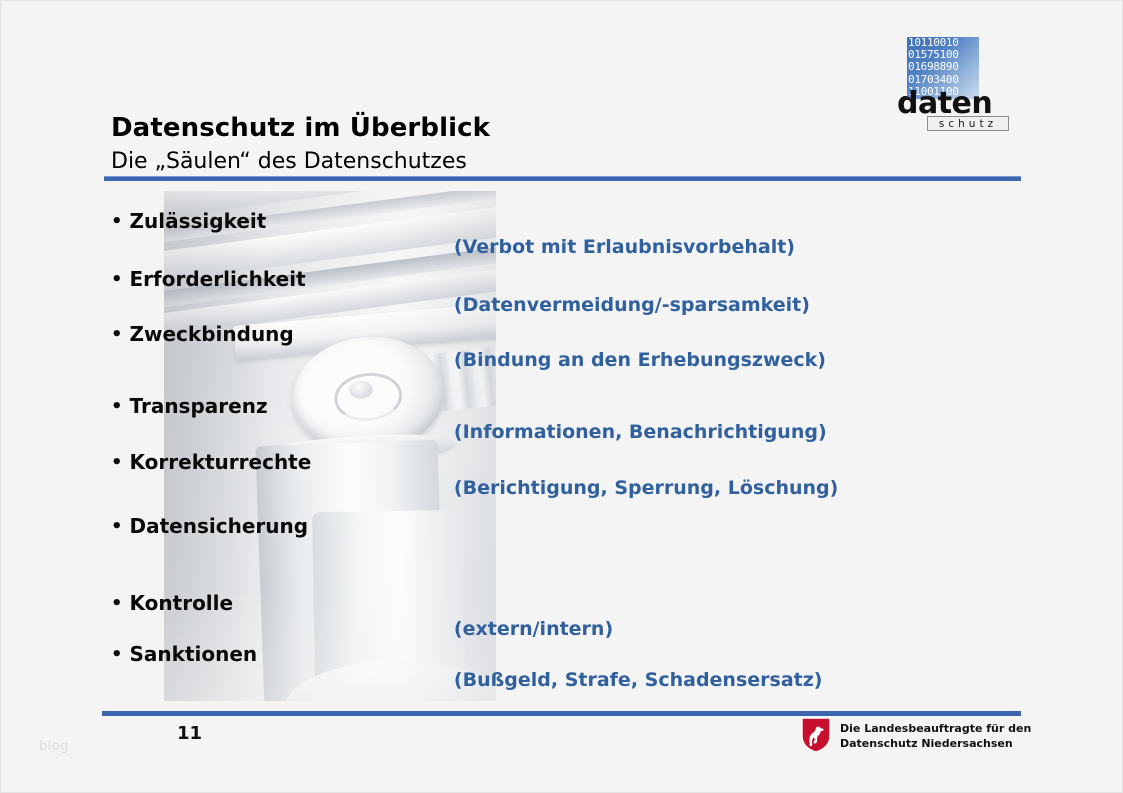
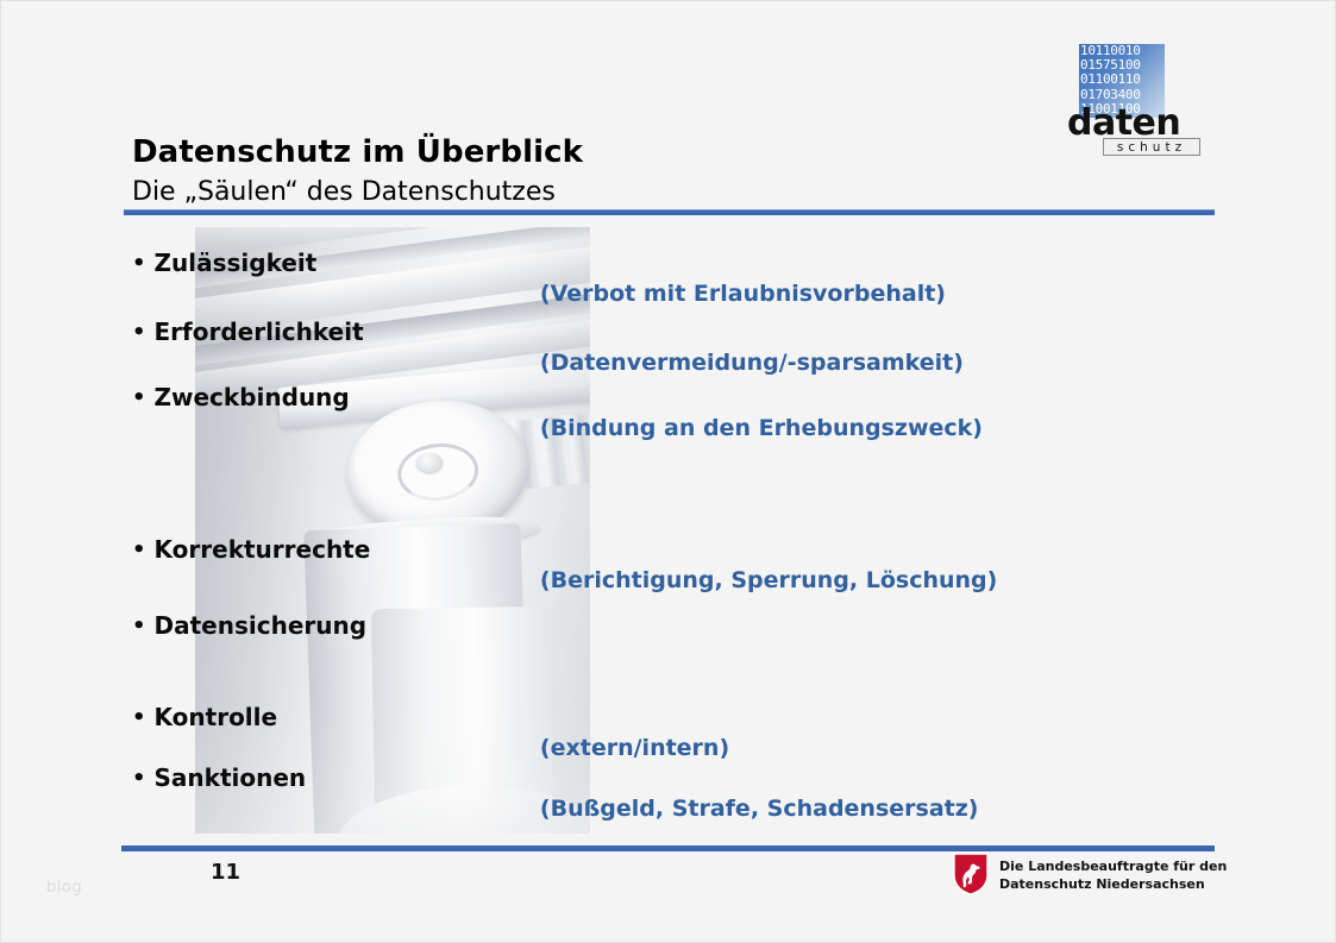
  10110010
  01575100
- 01698890
+ 01100110
  01703400
  11001100
  daten
  schutz
  Datenschutz im Überblick
  Die „Säulen“ des Datenschutzes
  • Zulässigkeit
  (Verbot mit Erlaubnisvorbehalt)
  • Erforderlichkeit
  (Datenvermeidung/-sparsamkeit)
  • Zweckbindung
  (Bindung an den Erhebungszweck)
- • Transparenz
- (Informationen, Benachrichtigung)
  • Korrekturrechte
  (Berichtigung, Sperrung, Löschung)
  • Datensicherung
  • Kontrolle
  (extern/intern)
  • Sanktionen
  (Bußgeld, Strafe, Schadensersatz)
  11
  blog
  Die Landesbeauftragte für den
  Datenschutz Niedersachsen
